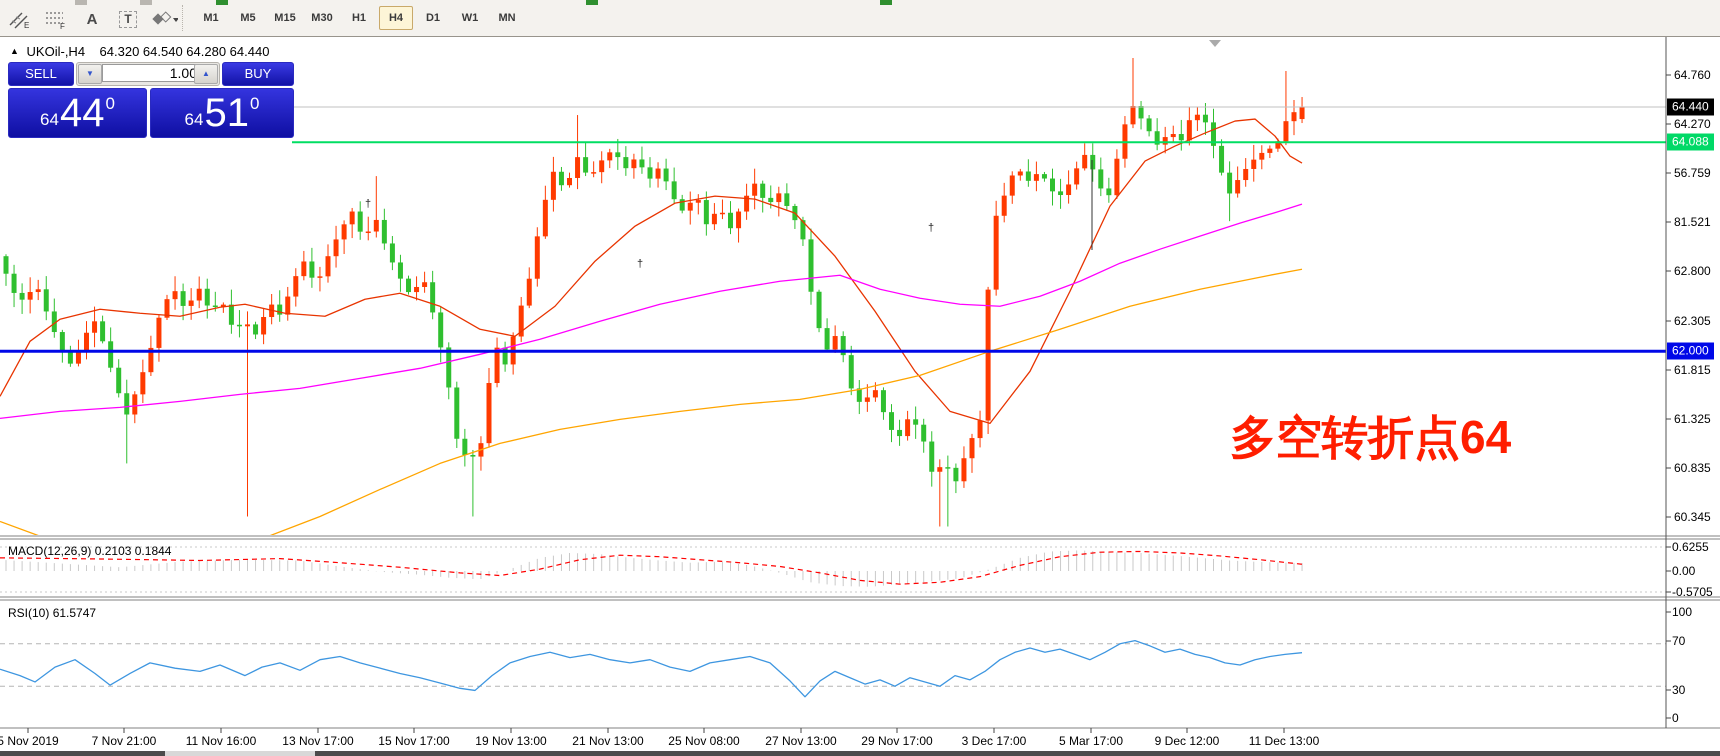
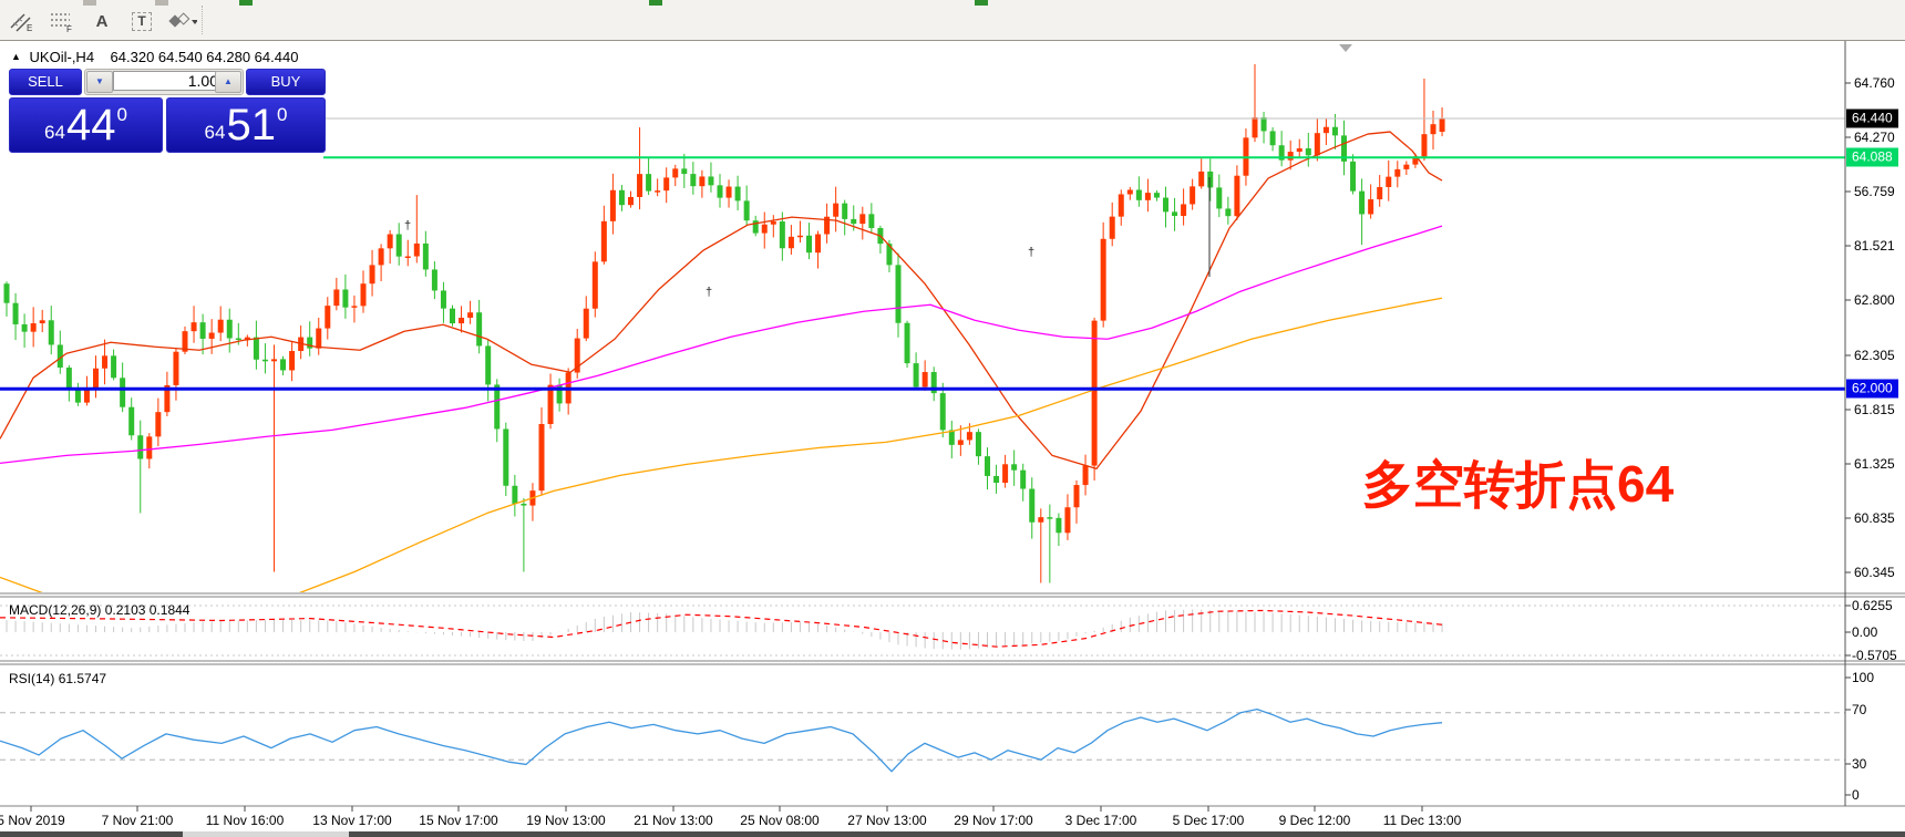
  †
  †
  †
  E
  F
  A
  T
- M1
- M5
- M15
- M30
- H1
- H4
- D1
- W1
- MN
  ▲ UKOil-,H4 64.320 64.540 64.280 64.440
  SELL
  ▼
  1.0
  ▲
  BUY
  64
  44
  0
  64
  51
  0
  多空转折点64
  MACD(12,26,9) 0.2103 0.1844
- RSI(10) 61.5747
+ RSI(14) 61.5747
  64.760
  64.270
  56.759
  81.521
  62.800
  62.305
  61.815
  61.325
  60.835
  60.345
  64.440
  64.088
  62.000
  0.6255
  0.00
  -0.5705
  100
  70
  30
  0
  5 Nov 2019
  7 Nov 21:00
  11 Nov 16:00
  13 Nov 17:00
  15 Nov 17:00
  19 Nov 13:00
  21 Nov 13:00
  25 Nov 08:00
  27 Nov 13:00
  29 Nov 17:00
  3 Dec 17:00
- 5 Mar 17:00
+ 5 Dec 17:00
  9 Dec 12:00
  11 Dec 13:00
